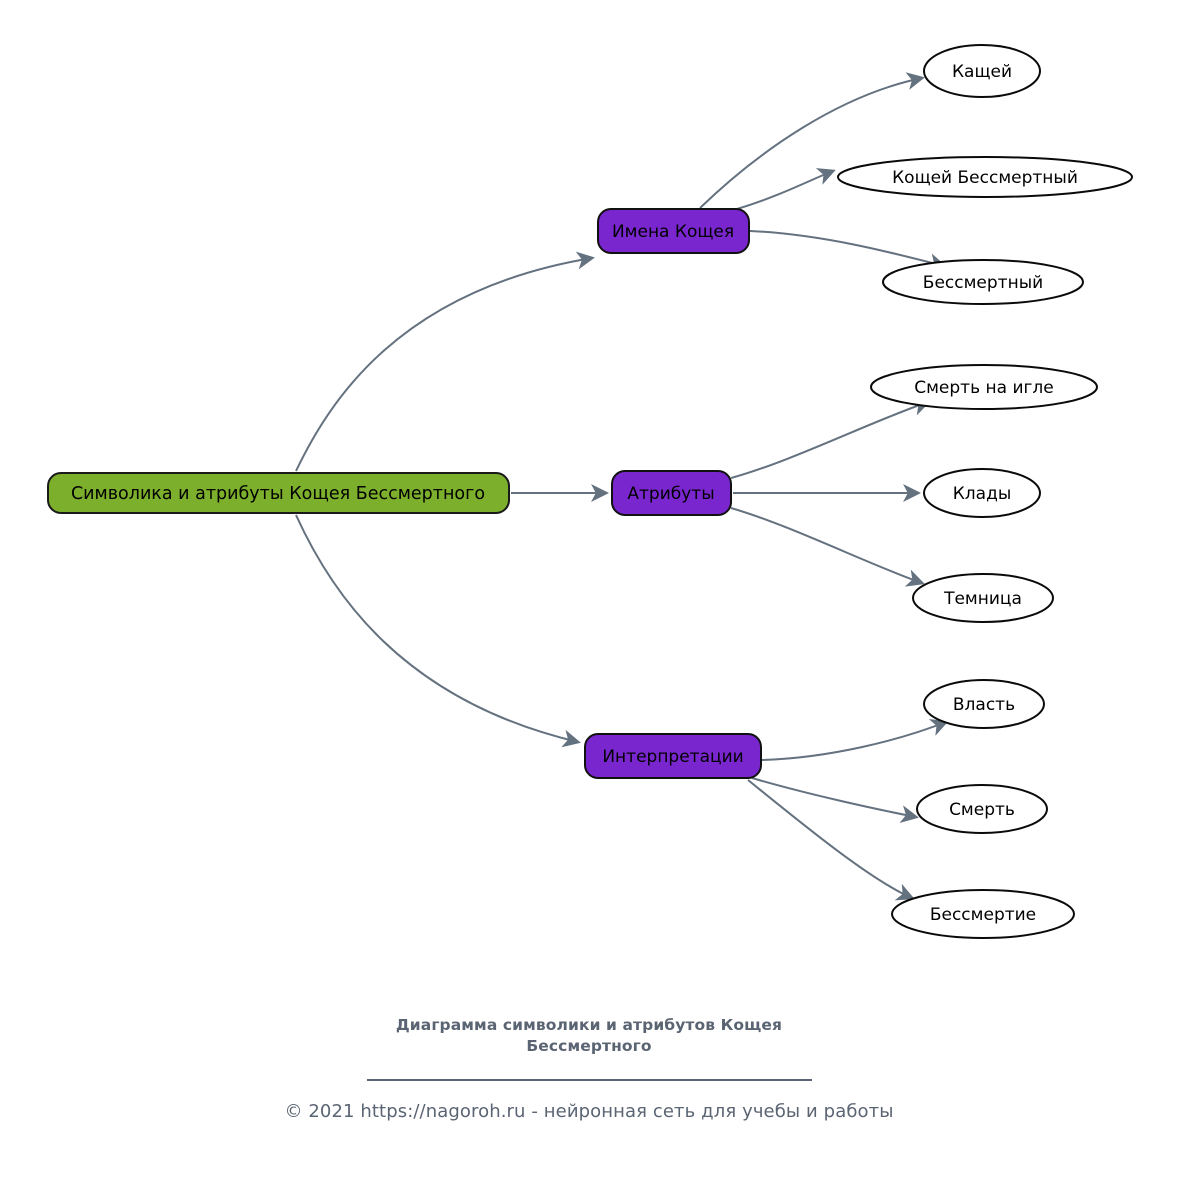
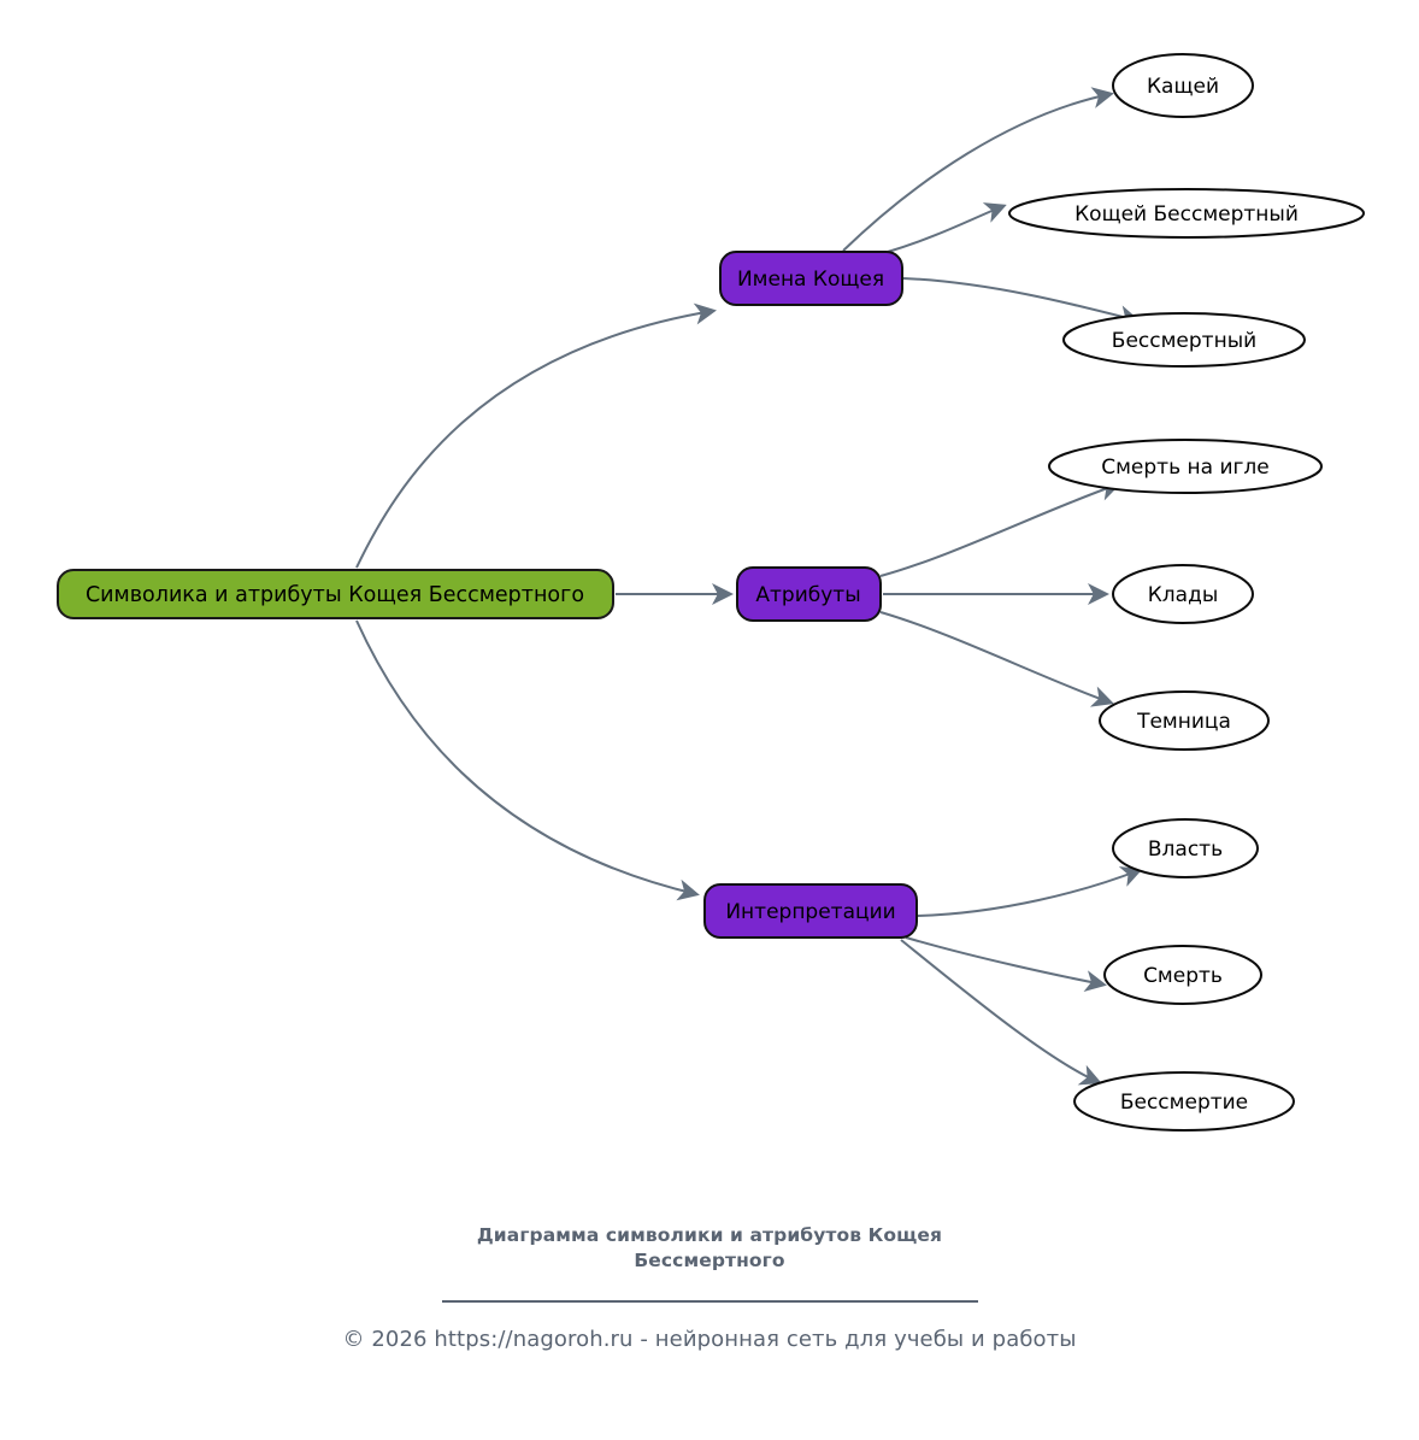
  Символика и атрибуты Кощея Бессмертного
  Имена Кощея
  Кащей
  Кощей Бессмертный
  Бессмертный
  Атрибуты
  Смерть на игле
  Клады
  Темница
  Интерпретации
  Власть
  Смерть
  Бессмертие
  Диаграмма символики и атрибутов Кощея
  Бессмертного
- © 2021 https://nagoroh.ru - нейронная сеть для учебы и работы
+ © 2026 https://nagoroh.ru - нейронная сеть для учебы и работы
